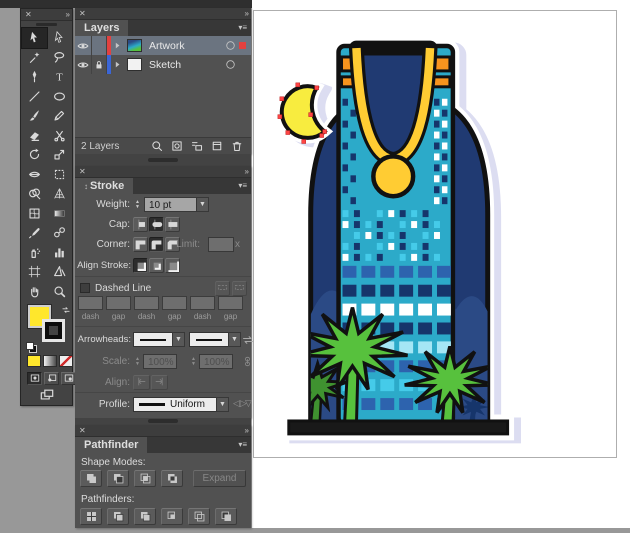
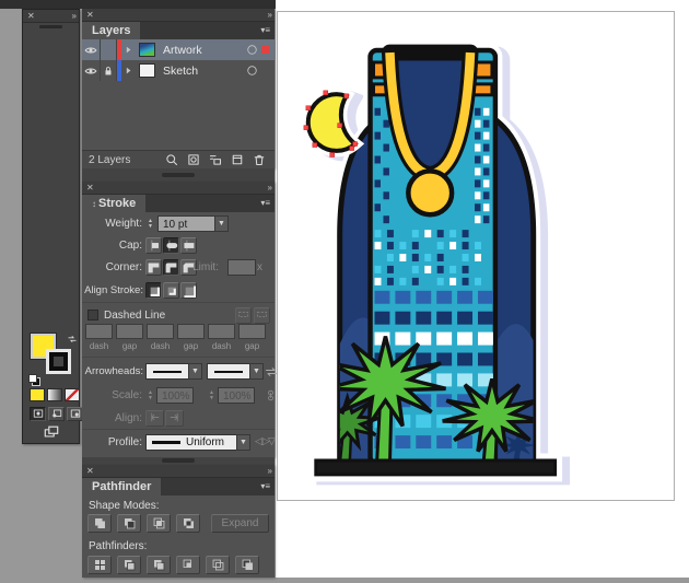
  ✕
  »
- T
  ✕
  »
  Layers
  ▾≡
  Artwork
  Sketch
  2 Layers
  ✕
  »
  ↕ Stroke
  ▾≡
  Weight:
  10 pt
  Cap:
  Corner:
  Limit:
  x
  Align Stroke:
  Dashed Line
  dash
  gap
  dash
  gap
  dash
  gap
  Arrowheads:
  Scale:
  100%
  100%
  Align:
  Profile:
  Uniform
  ◁▷
  ▽
  ✕
  »
  Pathfinder
  ▾≡
  Shape Modes:
  Expand
  Pathfinders:
